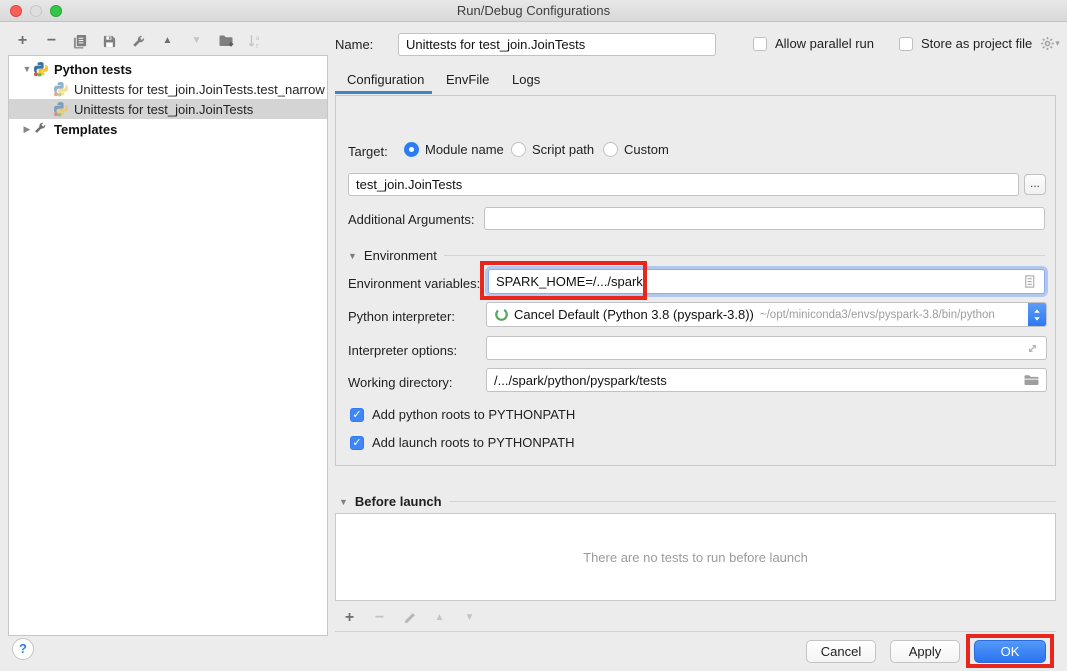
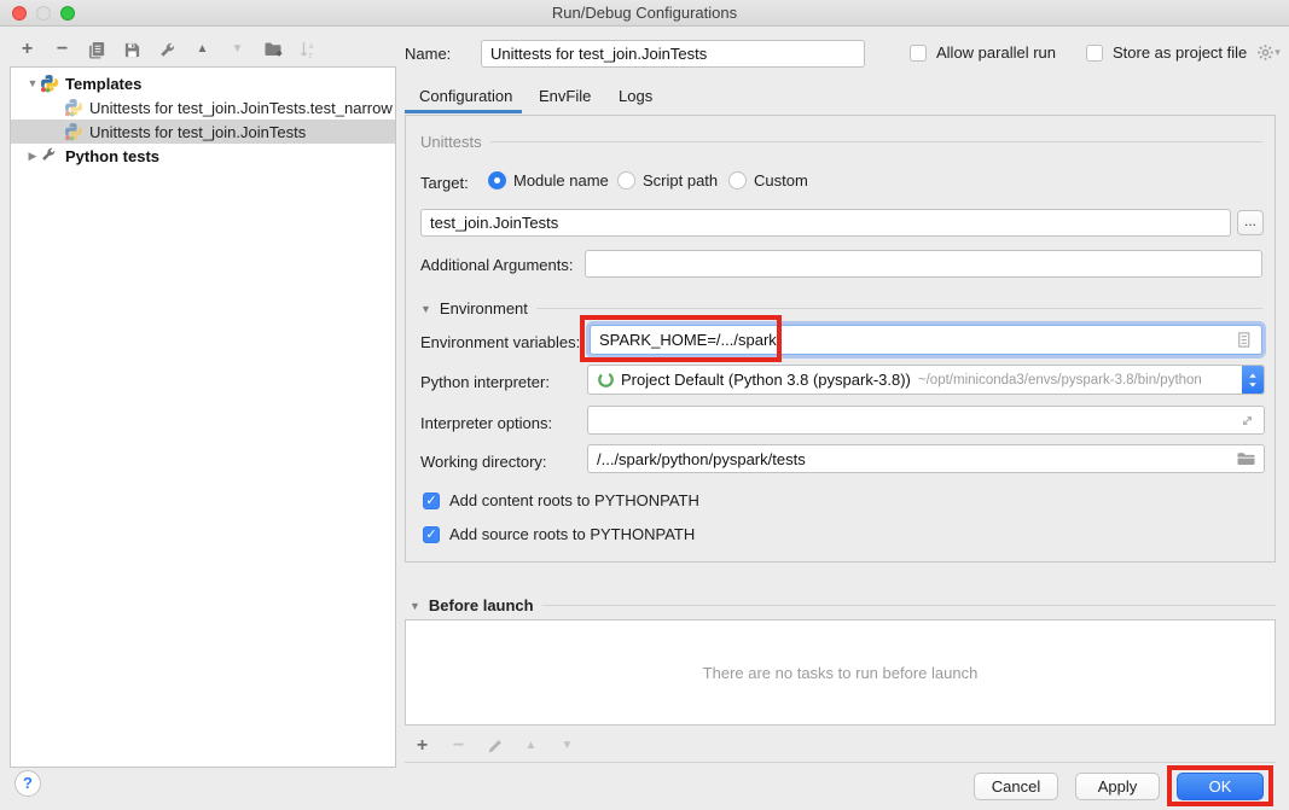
  Run/Debug Configurations
  +
  −
  ▲
  ▼
  ▼
- Python tests
+ Templates
  Unittests for test_join.JoinTests.test_narrow
  Unittests for test_join.JoinTests
  ▶
- Templates
+ Python tests
  Name:
  Unittests for test_join.JoinTests
  Allow parallel run
  Store as project file
  ▾
  Configuration
  EnvFile
  Logs
+ Unittests
  Target:
  Module name
  Script path
  Custom
  test_join.JoinTests
  ...
  Additional Arguments:
  ▼
  Environment
  Environment variables:
  SPARK_HOME=/.../spark
  Python interpreter:
- Cancel Default (Python 3.8 (pyspark-3.8))
+ Project Default (Python 3.8 (pyspark-3.8))
  ~/opt/miniconda3/envs/pyspark-3.8/bin/python
  Interpreter options:
  Working directory:
  /.../spark/python/pyspark/tests
  ✓
- Add python roots to PYTHONPATH
+ Add content roots to PYTHONPATH
  ✓
- Add launch roots to PYTHONPATH
+ Add source roots to PYTHONPATH
  ▼
  Before launch
- There are no tests to run before launch
+ There are no tasks to run before launch
  +
  −
  ▲
  ▼
  ?
  Cancel
  Apply
  OK
